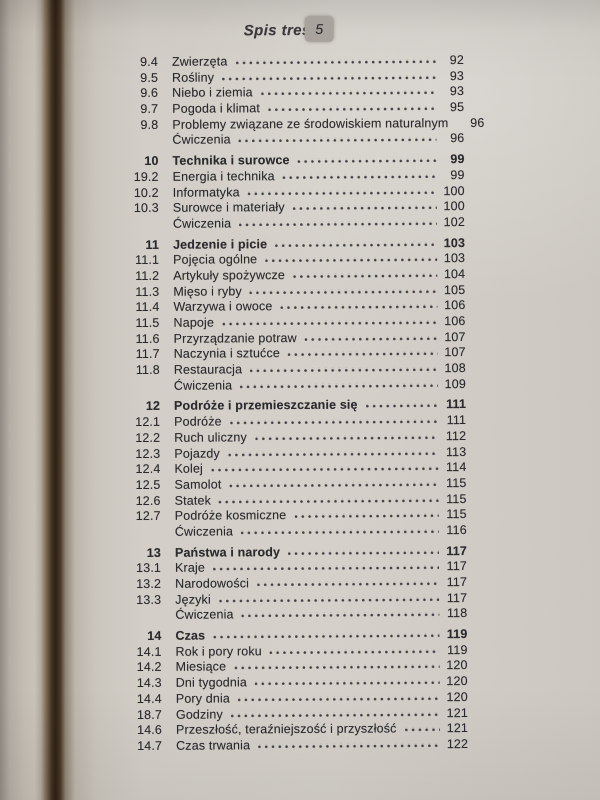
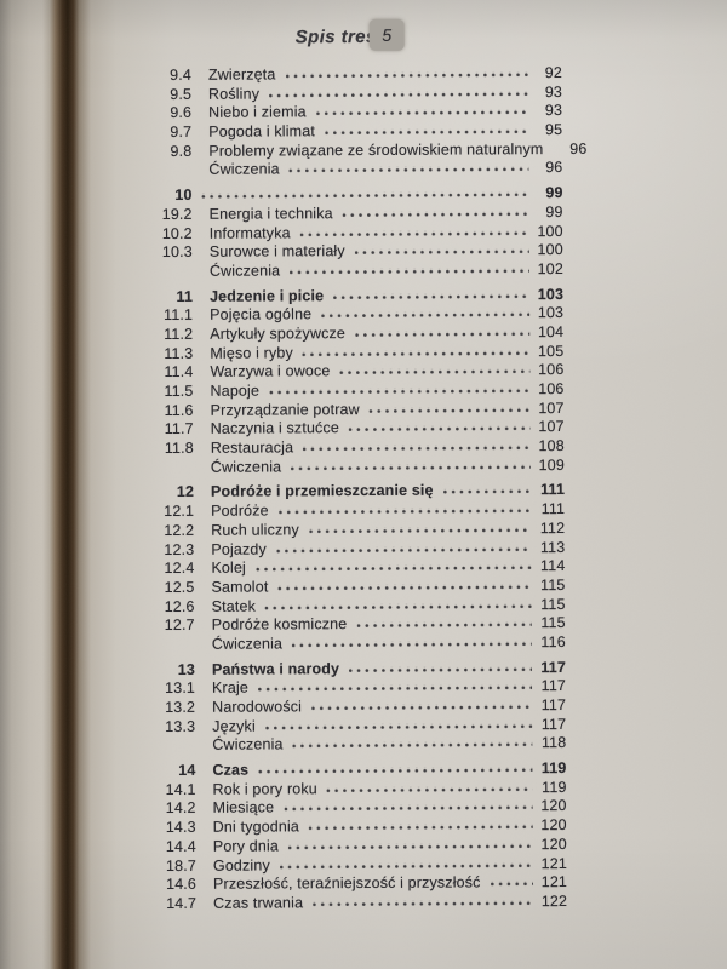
  Spis tre
  5
  9.4
  Zwierzęta
  92
  9.5
  Rośliny
  93
  9.6
  Niebo i ziemia
  93
  9.7
  Pogoda i klimat
  95
  9.8
  Problemy związane ze środowiskiem naturalnym
  96
  Ćwiczenia
  96
  10
- Technika i surowce
  99
  19.2
  Energia i technika
  99
  10.2
  Informatyka
  100
  10.3
  Surowce i materiały
  100
  Ćwiczenia
  102
  11
  Jedzenie i picie
  103
  11.1
  Pojęcia ogólne
  103
  11.2
  Artykuły spożywcze
  104
  11.3
  Mięso i ryby
  105
  11.4
  Warzywa i owoce
  106
  11.5
  Napoje
  106
  11.6
  Przyrządzanie potraw
  107
  11.7
  Naczynia i sztućce
  107
  11.8
  Restauracja
  108
  Ćwiczenia
  109
  12
  Podróże i przemieszczanie się
  111
  12.1
  Podróże
  111
  12.2
  Ruch uliczny
  112
  12.3
  Pojazdy
  113
  12.4
  Kolej
  114
  12.5
  Samolot
  115
  12.6
  Statek
  115
  12.7
  Podróże kosmiczne
  115
  Ćwiczenia
  116
  13
  Państwa i narody
  117
  13.1
  Kraje
  117
  13.2
  Narodowości
  117
  13.3
  Języki
  117
  Ćwiczenia
  118
  14
  Czas
  119
  14.1
  Rok i pory roku
  119
  14.2
  Miesiące
  120
  14.3
  Dni tygodnia
  120
  14.4
  Pory dnia
  120
  18.7
  Godziny
  121
  14.6
  Przeszłość, teraźniejszość i przyszłość
  121
  14.7
  Czas trwania
  122
